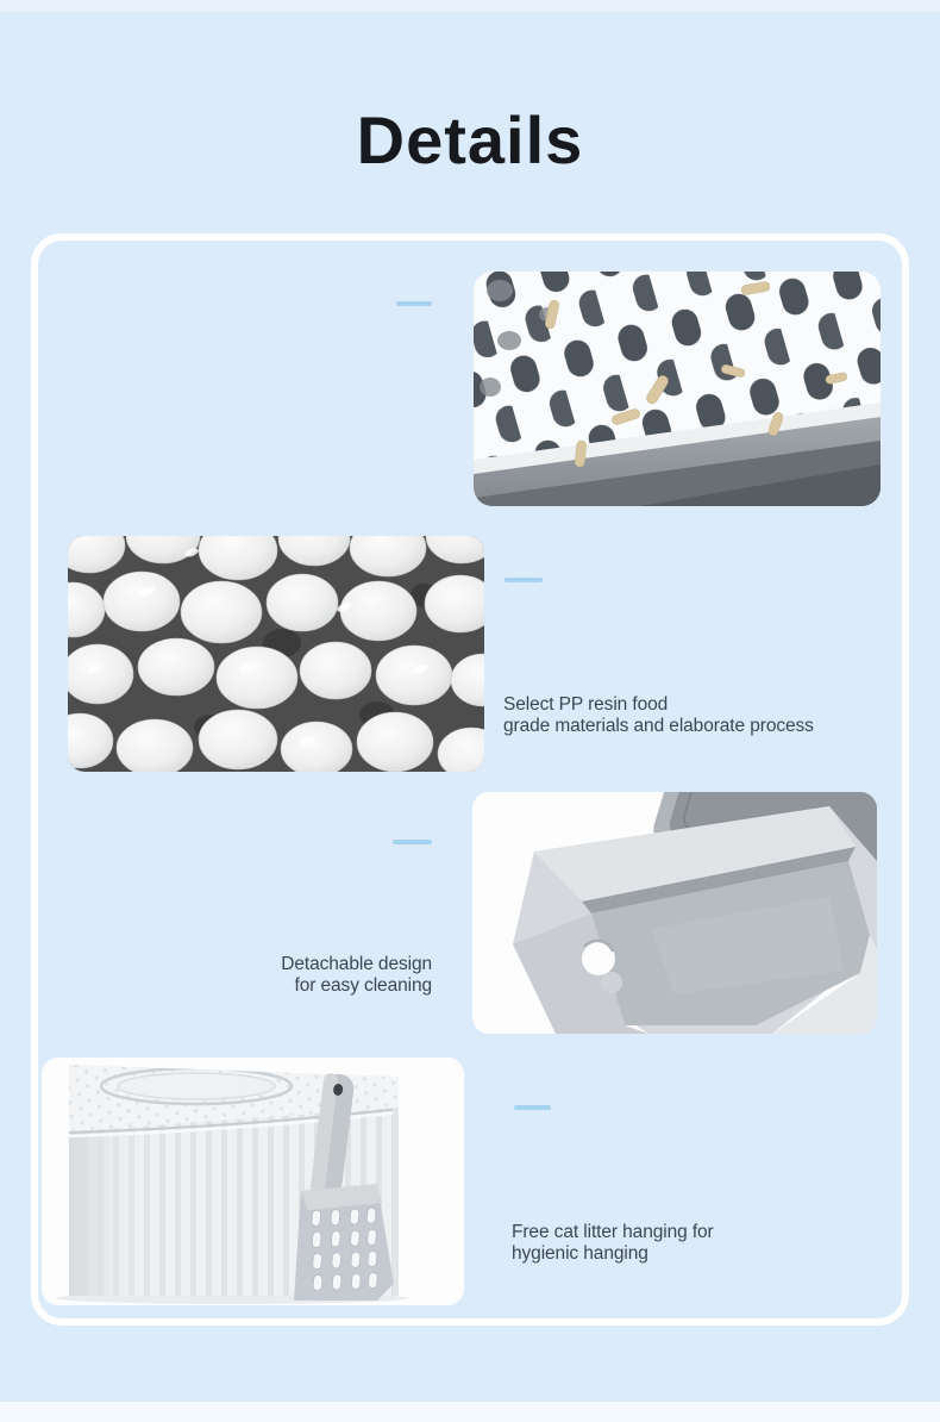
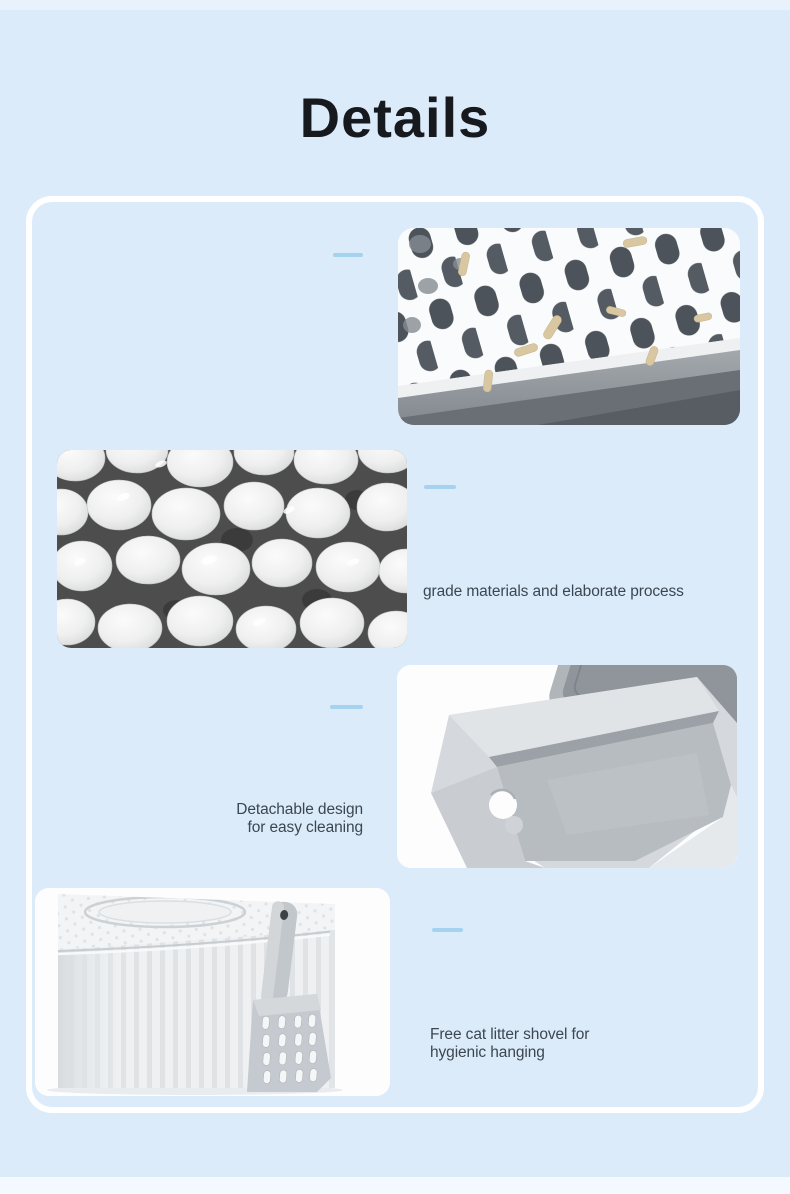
  Details
- Select PP resin food
  grade materials and elaborate process
  Detachable design
  for easy cleaning
- Free cat litter hanging for
+ Free cat litter shovel for
  hygienic hanging
